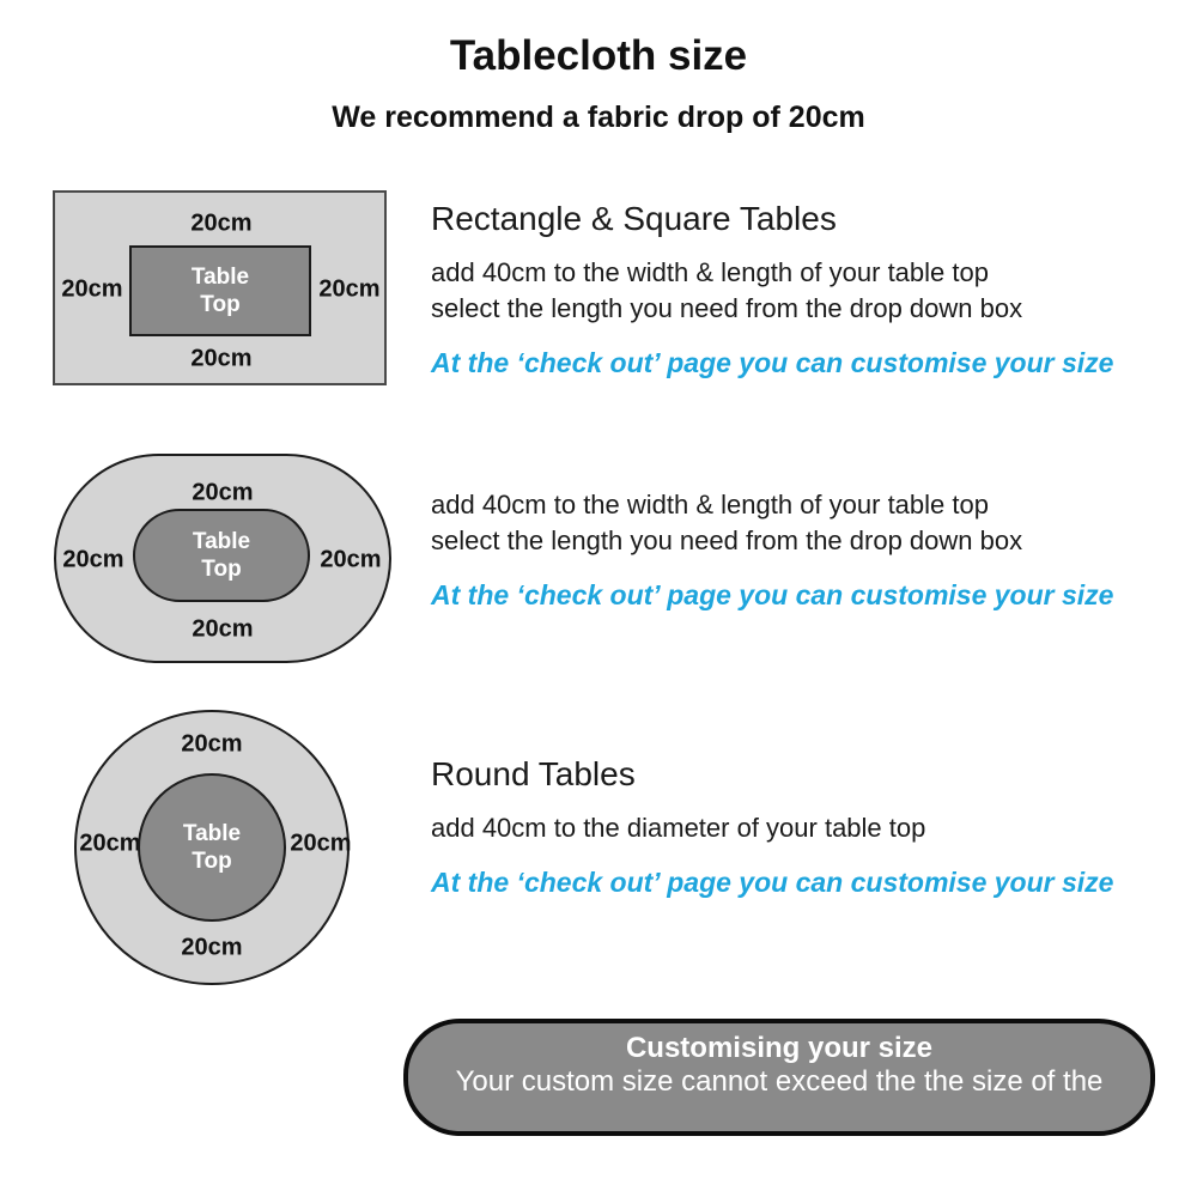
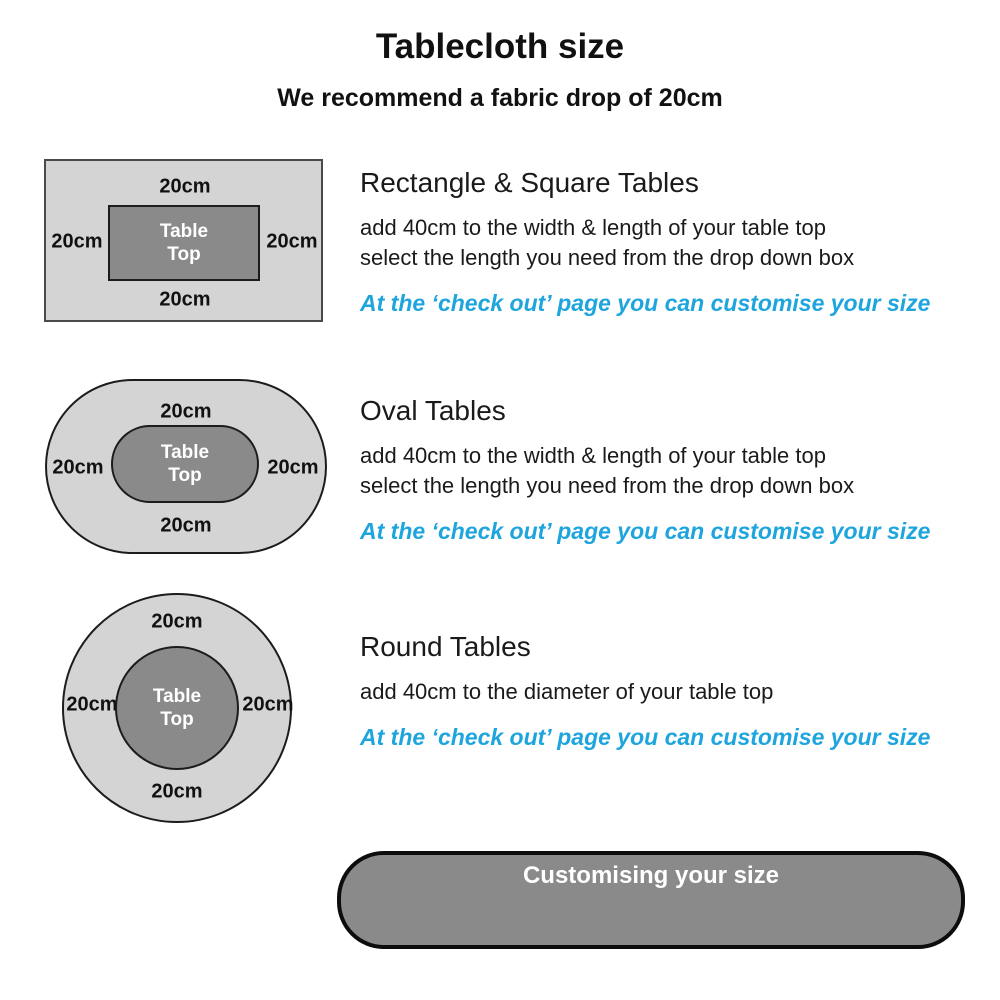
  Tablecloth size
  We recommend a fabric drop of 20cm
  20cm
  20cm
  20cm
  20cm
  Table
  Top
  20cm
  20cm
  20cm
  20cm
  Table
  Top
  20cm
  20cm
  20cm
  20cm
  Table
  Top
  Rectangle & Square Tables
  add 40cm to the width & length of your table top
  select the length you need from the drop down box
  At the ‘check out’ page you can customise your size
+ Oval Tables
  add 40cm to the width & length of your table top
  select the length you need from the drop down box
  At the ‘check out’ page you can customise your size
  Round Tables
  add 40cm to the diameter of your table top
  At the ‘check out’ page you can customise your size
  Customising your size
- Your custom size cannot exceed the the size of the
